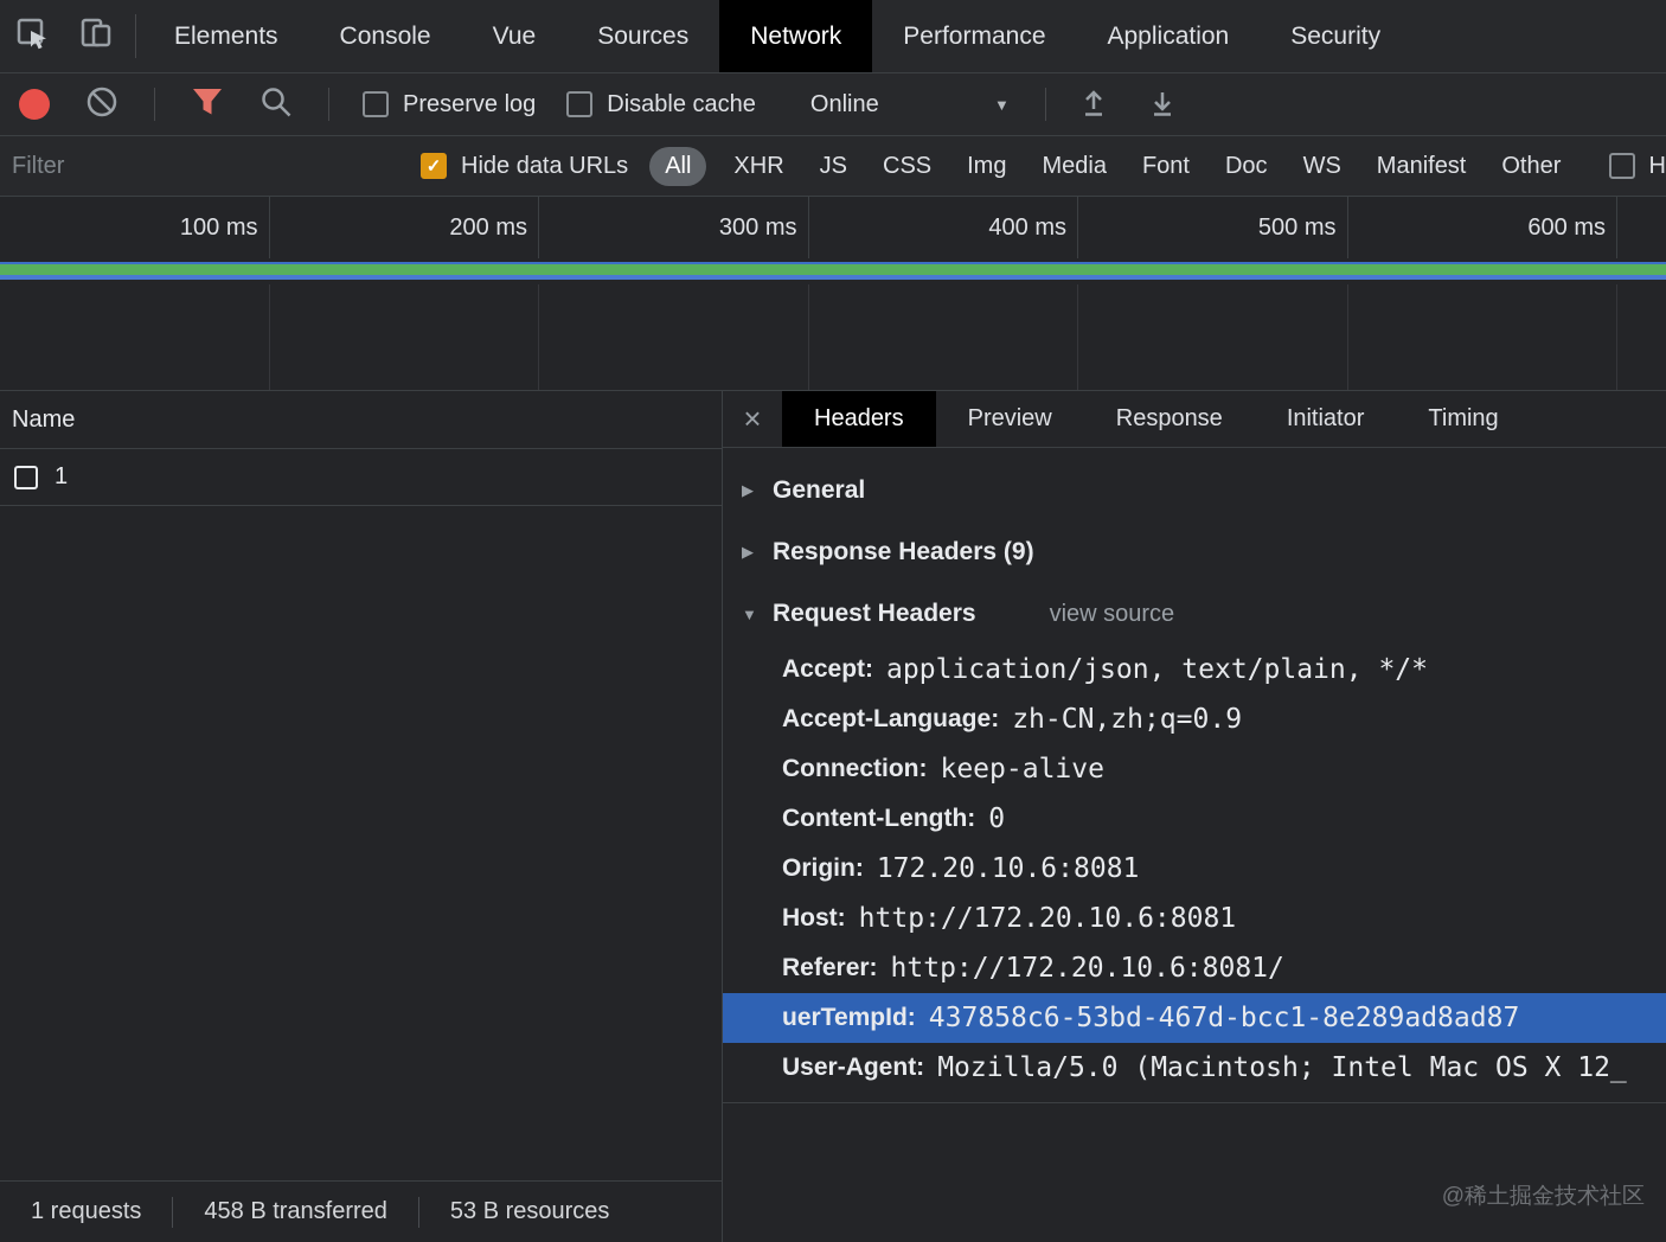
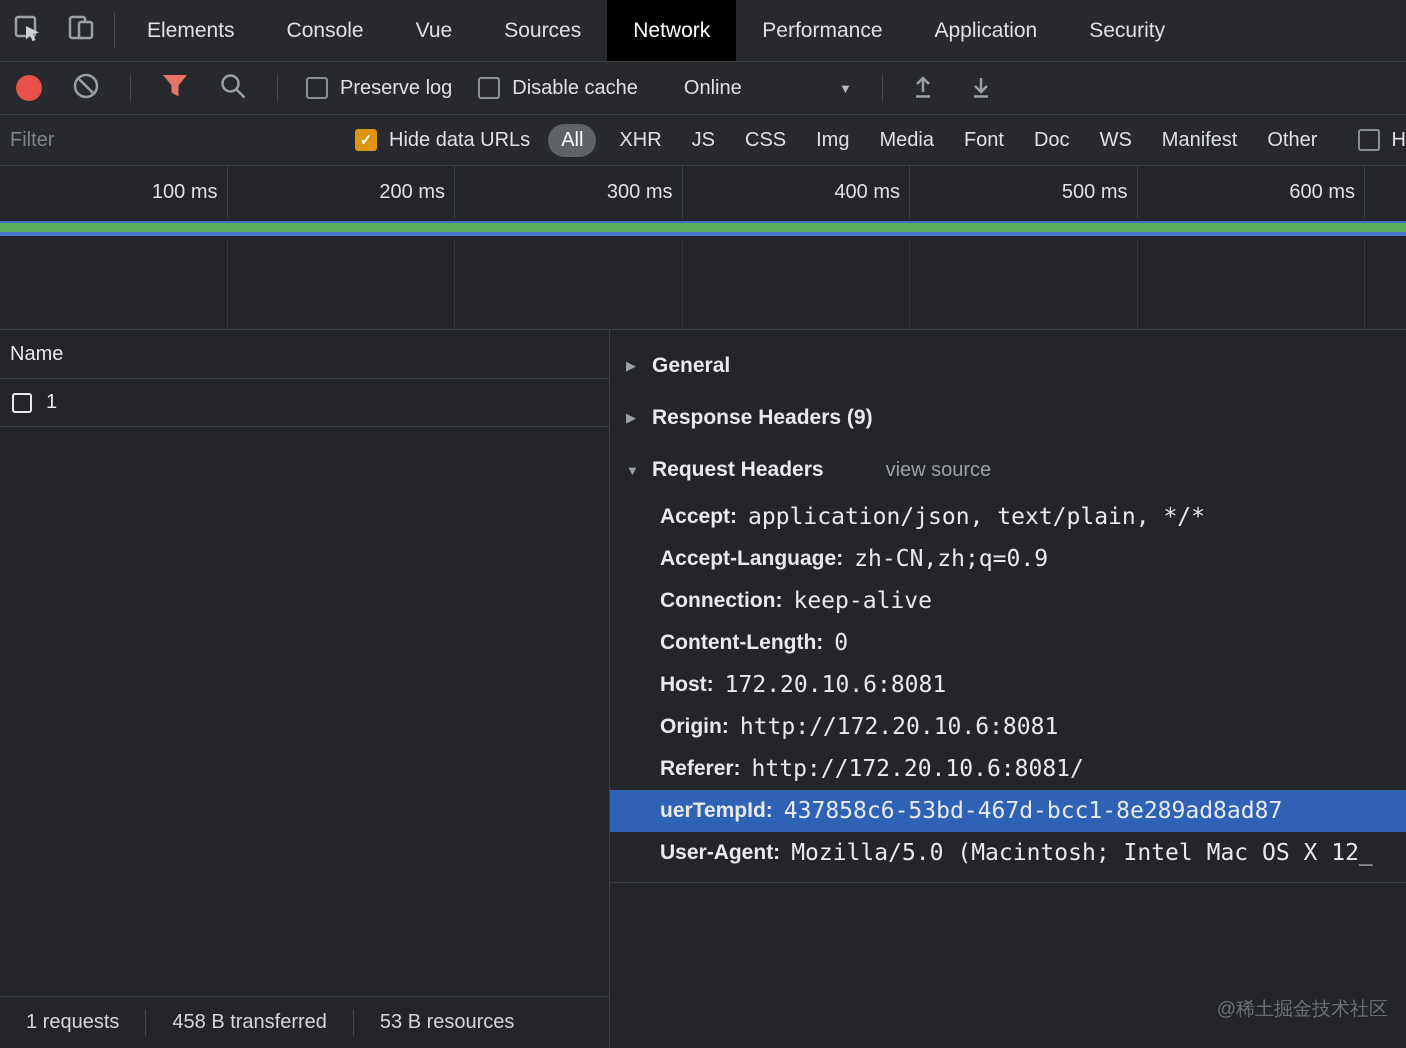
  Elements
  Console
  Vue
  Sources
  Network
  Performance
  Application
  Security
  Preserve log
  Disable cache
  Online
  ▼
  Filter
  ✓
  Hide data URLs
  All
  XHR
  JS
  CSS
  Img
  Media
  Font
  Doc
  WS
  Manifest
  Other
  H
  100 ms
  200 ms
  300 ms
  400 ms
  500 ms
  600 ms
  Name
  1
  1 requests
  458 B transferred
  53 B resources
- ×
- Headers
- Preview
- Response
- Initiator
- Timing
  ▶
  General
  ▶
  Response Headers (9)
  ▼
  Request Headers
  view source
  Accept:
  application/json, text/plain, */*
  Accept-Language:
  zh-CN,zh;q=0.9
  Connection:
  keep-alive
  Content-Length:
  0
- Origin:
+ Host:
  172.20.10.6:8081
- Host:
+ Origin:
  http://172.20.10.6:8081
  Referer:
  http://172.20.10.6:8081/
  uerTempId:
  437858c6-53bd-467d-bcc1-8e289ad8ad87
  User-Agent:
  Mozilla/5.0 (Macintosh; Intel Mac OS X 12_
  @稀土掘金技术社区
